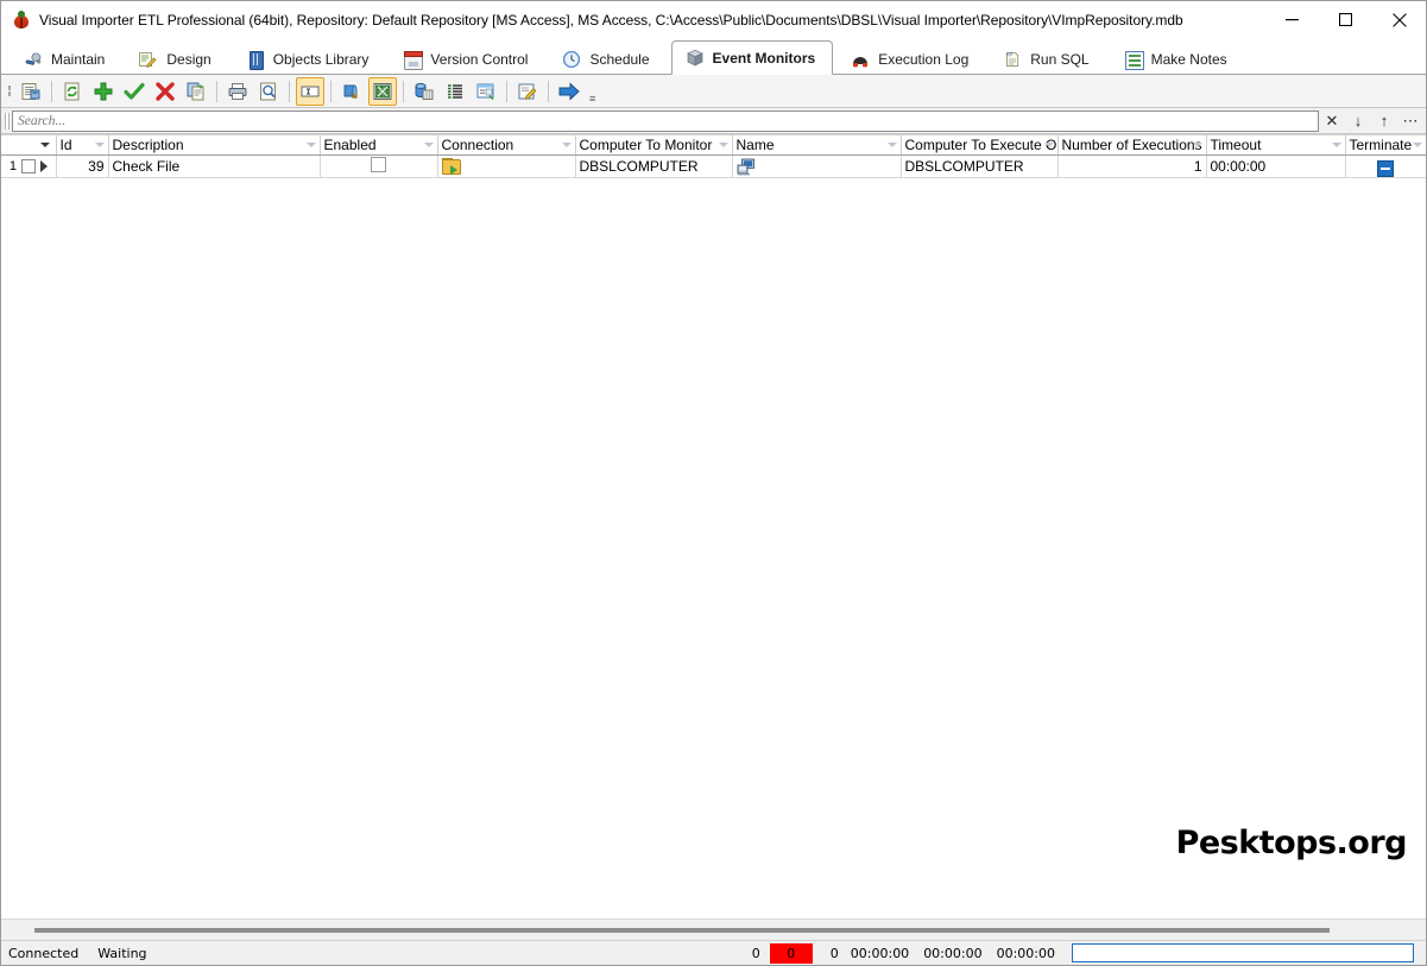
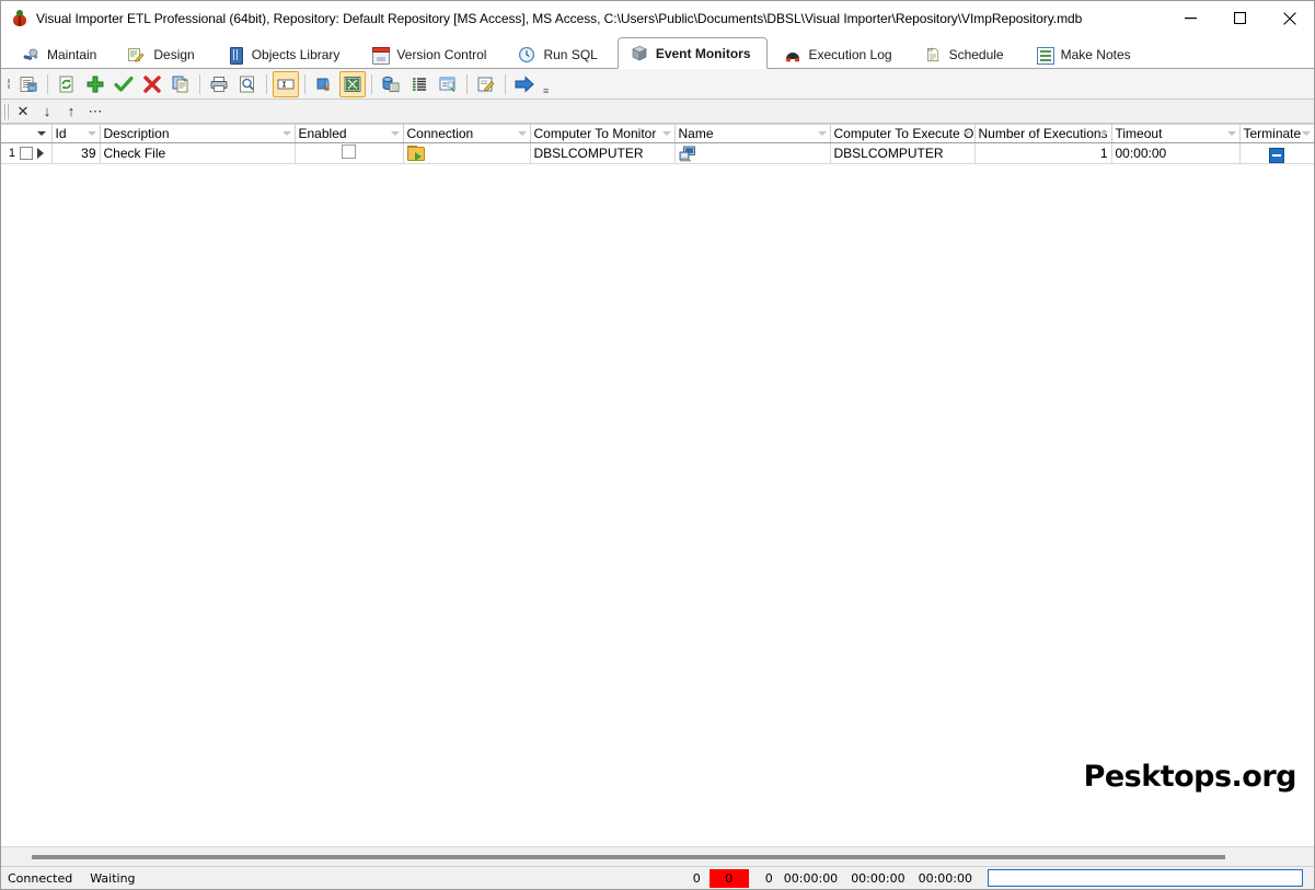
- Visual Importer ETL Professional (64bit), Repository: Default Repository [MS Access], MS Access, C:\Access\Public\Documents\DBSL\Visual Importer\Repository\VImpRepository.mdb
+ Visual Importer ETL Professional (64bit), Repository: Default Repository [MS Access], MS Access, C:\Users\Public\Documents\DBSL\Visual Importer\Repository\VImpRepository.mdb
  Maintain
  Design
  Objects Library
  Version Control
- Schedule
+ Run SQL
  Event Monitors
  Execution Log
- Run SQL
+ Schedule
  Make Notes
  ≡
- Search...
  ✕
  ↓
  ↑
  ⋯
  	Id	Description	Enabled	Connection	Computer To Monitor	Name	Computer To Execute O	Number of Executions	Timeout	Terminate
  1	39	Check File			DBSLCOMPUTER		DBSLCOMPUTER	1	00:00:00
  Pesktops.org
  Connected
  Waiting
  0
  0
  0
  00:00:00
  00:00:00
  00:00:00
